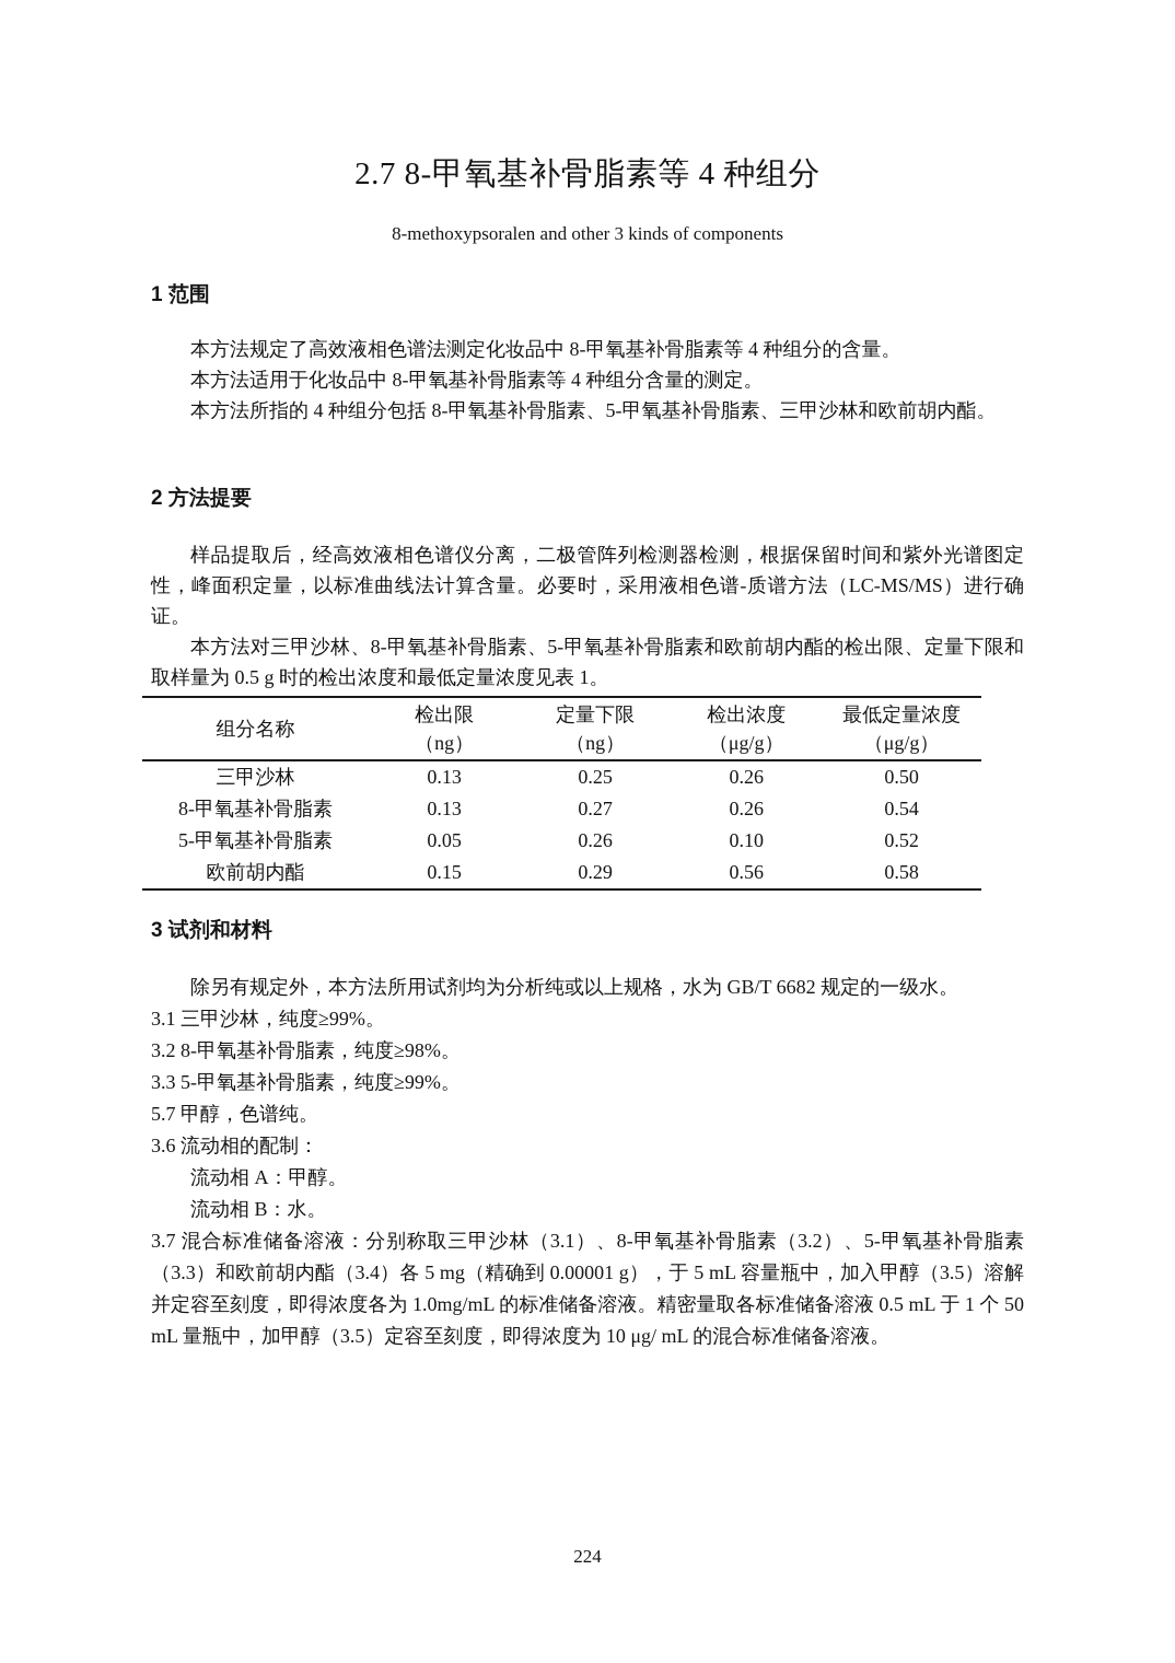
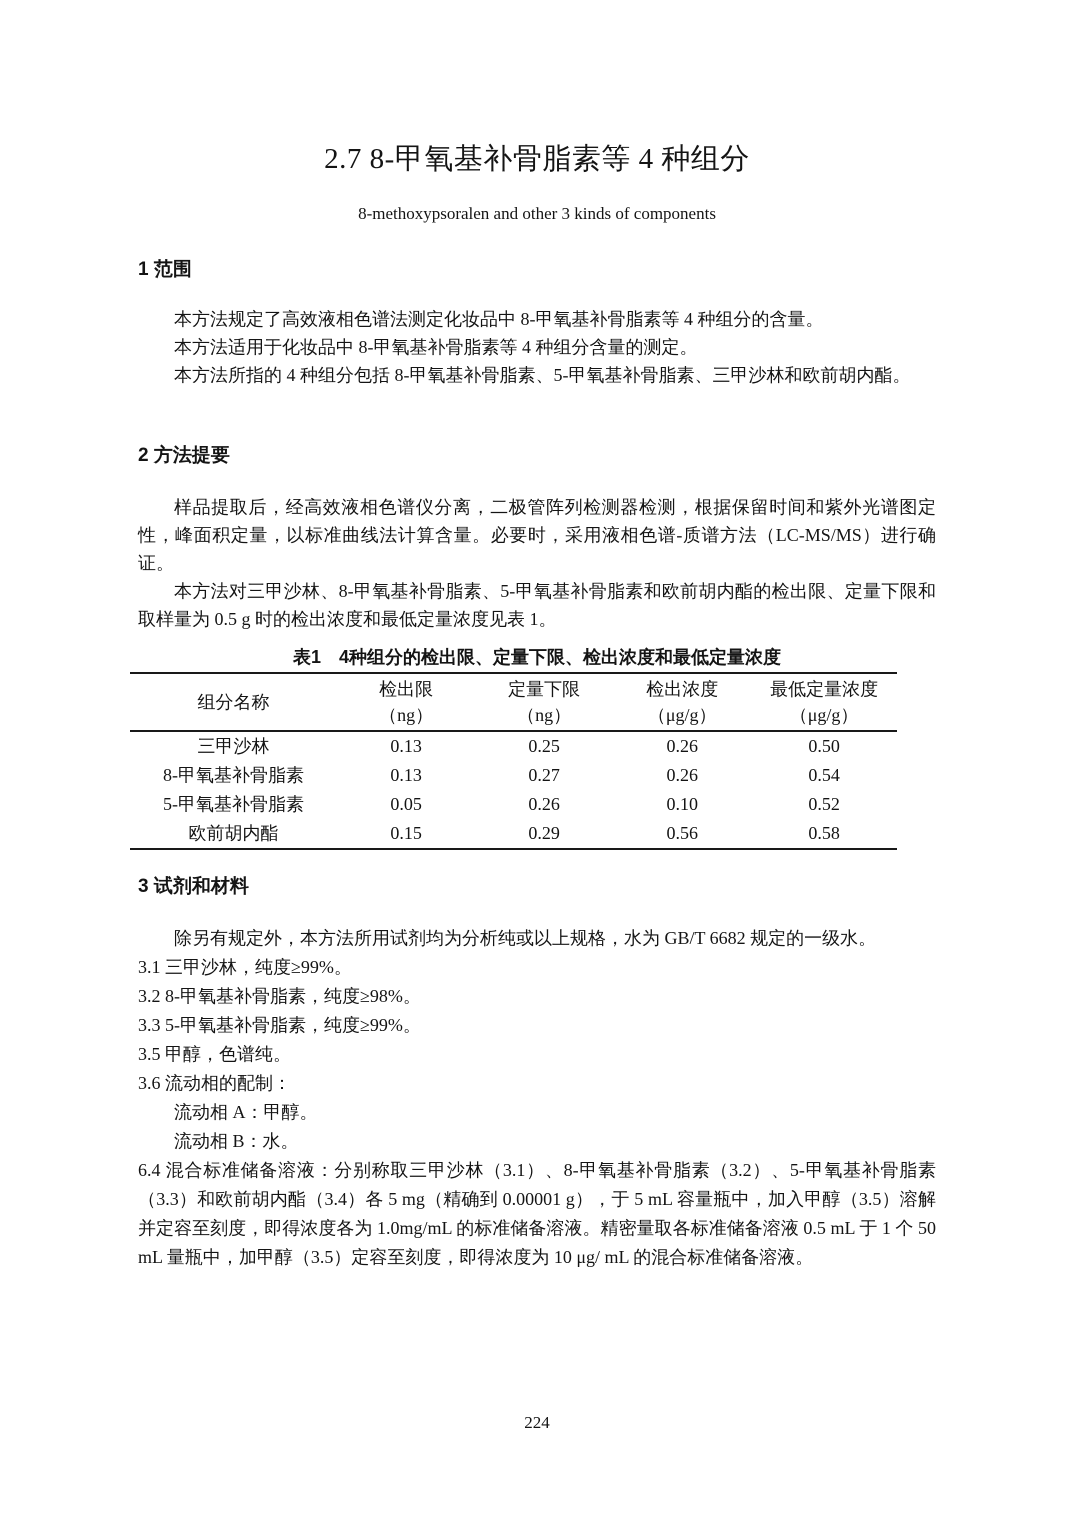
  2.7 8-甲氧基补骨脂素等 4 种组分
  8-methoxypsoralen and other 3 kinds of components
  1 范围
  本方法规定了高效液相色谱法测定化妆品中 8-甲氧基补骨脂素等 4 种组分的含量。
  本方法适用于化妆品中 8-甲氧基补骨脂素等 4 种组分含量的测定。
  本方法所指的 4 种组分包括 8-甲氧基补骨脂素、5-甲氧基补骨脂素、三甲沙林和欧前胡内酯。
  2 方法提要
  样品提取后，经高效液相色谱仪分离，二极管阵列检测器检测，根据保留时间和紫外光谱图定性，峰面积定量，以标准曲线法计算含量。必要时，采用液相色谱-质谱方法（LC-MS/MS）进行确证。
  本方法对三甲沙林、8-甲氧基补骨脂素、5-甲氧基补骨脂素和欧前胡内酯的检出限、定量下限和取样量为 0.5 g 时的检出浓度和最低定量浓度见表 1。
+ 表1 4种组分的检出限、定量下限、检出浓度和最低定量浓度
  组分名称	检出限 （ng）	定量下限 （ng）	检出浓度 （μg/g）	最低定量浓度 （μg/g）
  三甲沙林	0.13	0.25	0.26	0.50
  8-甲氧基补骨脂素	0.13	0.27	0.26	0.54
  5-甲氧基补骨脂素	0.05	0.26	0.10	0.52
  欧前胡内酯	0.15	0.29	0.56	0.58
  3 试剂和材料
  除另有规定外，本方法所用试剂均为分析纯或以上规格，水为 GB/T 6682 规定的一级水。
  3.1 三甲沙林，纯度≥99%。
  3.2 8-甲氧基补骨脂素，纯度≥98%。
  3.3 5-甲氧基补骨脂素，纯度≥99%。
- 5.7 甲醇，色谱纯。
+ 3.5 甲醇，色谱纯。
  3.6 流动相的配制：
  流动相 A：甲醇。
  流动相 B：水。
- 3.7 混合标准储备溶液：分别称取三甲沙林（3.1）、8-甲氧基补骨脂素（3.2）、5-甲氧基补骨脂素（3.3）和欧前胡内酯（3.4）各 5 mg（精确到 0.00001 g），于 5 mL 容量瓶中，加入甲醇（3.5）溶解并定容至刻度，即得浓度各为 1.0mg/mL 的标准储备溶液。精密量取各标准储备溶液 0.5 mL 于 1 个 50 mL 量瓶中，加甲醇（3.5）定容至刻度，即得浓度为 10 μg/ mL 的混合标准储备溶液。
+ 6.4 混合标准储备溶液：分别称取三甲沙林（3.1）、8-甲氧基补骨脂素（3.2）、5-甲氧基补骨脂素（3.3）和欧前胡内酯（3.4）各 5 mg（精确到 0.00001 g），于 5 mL 容量瓶中，加入甲醇（3.5）溶解并定容至刻度，即得浓度各为 1.0mg/mL 的标准储备溶液。精密量取各标准储备溶液 0.5 mL 于 1 个 50 mL 量瓶中，加甲醇（3.5）定容至刻度，即得浓度为 10 μg/ mL 的混合标准储备溶液。
  224
